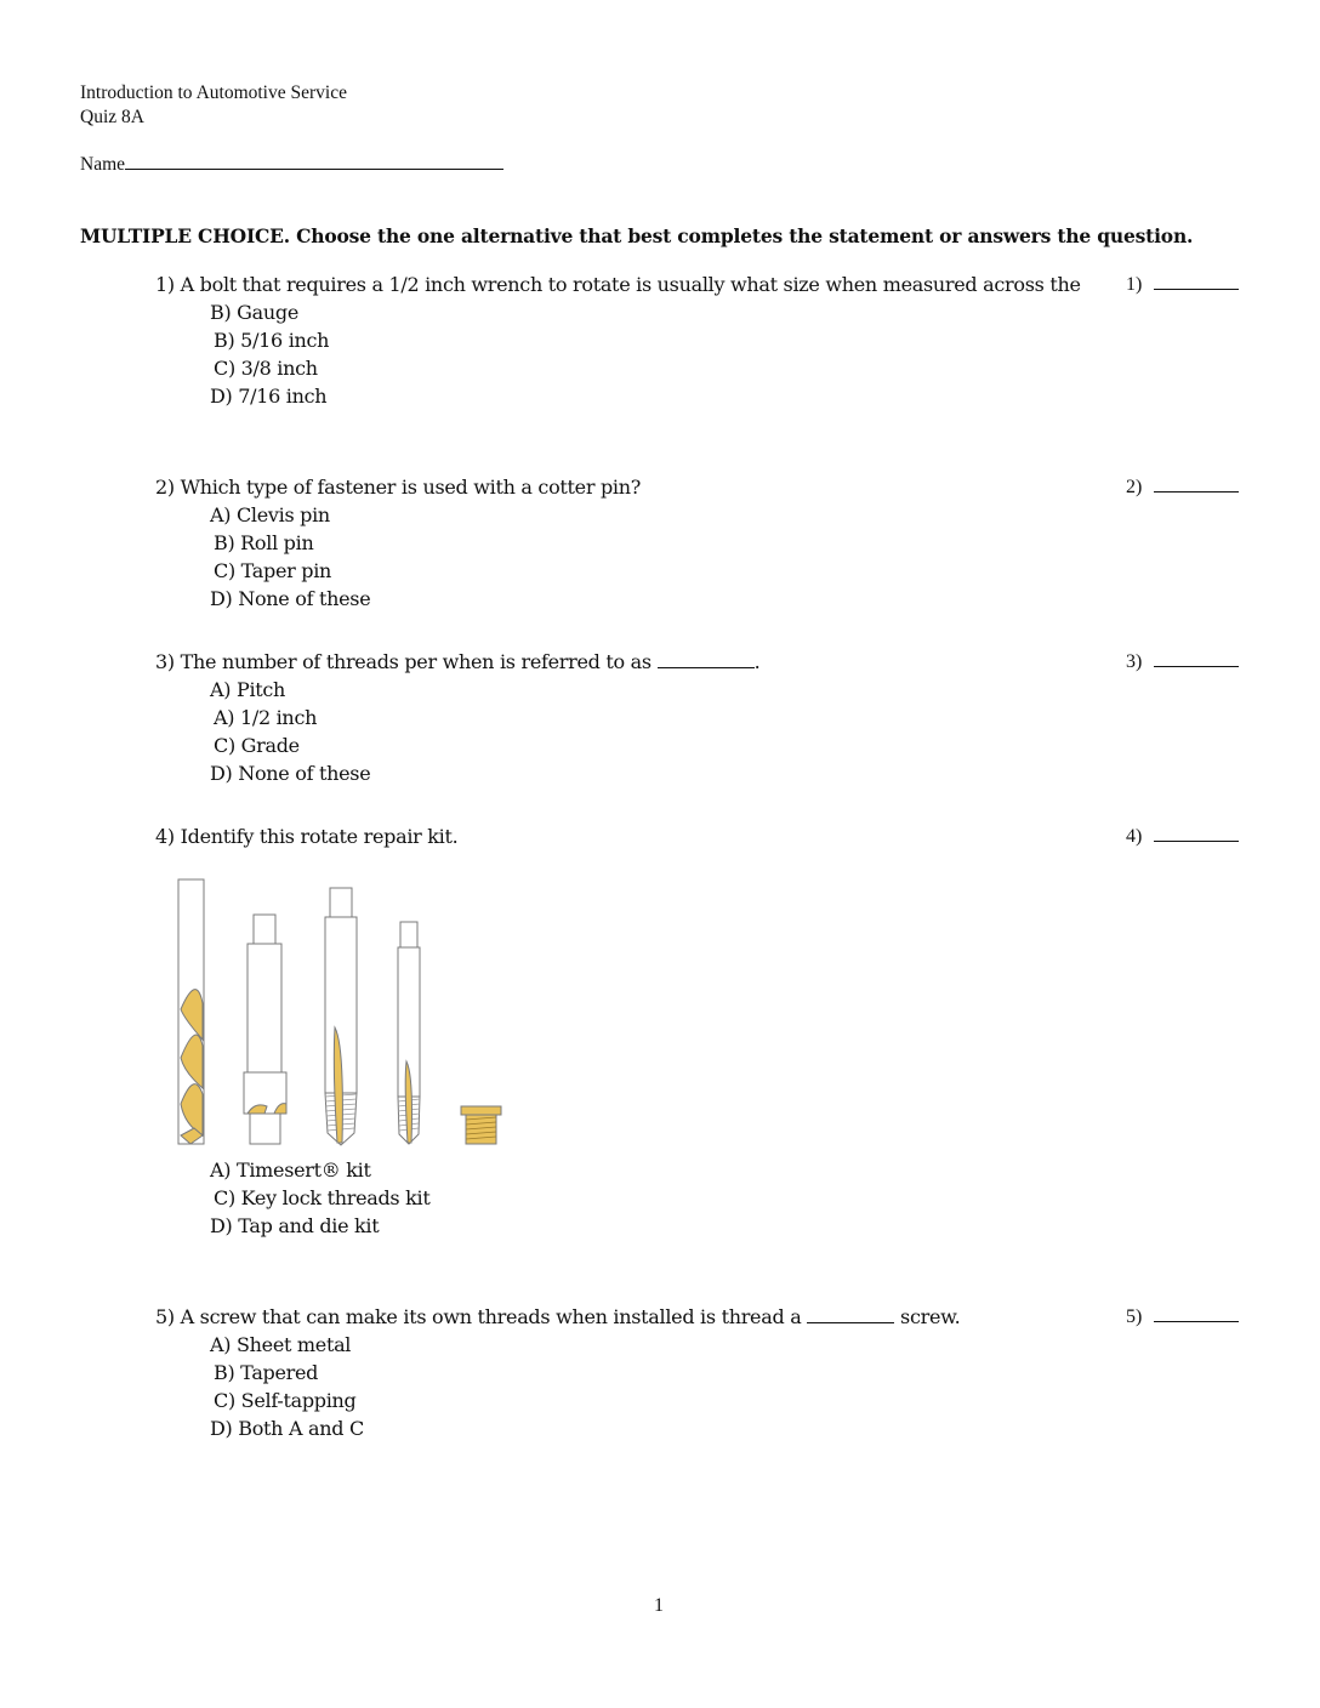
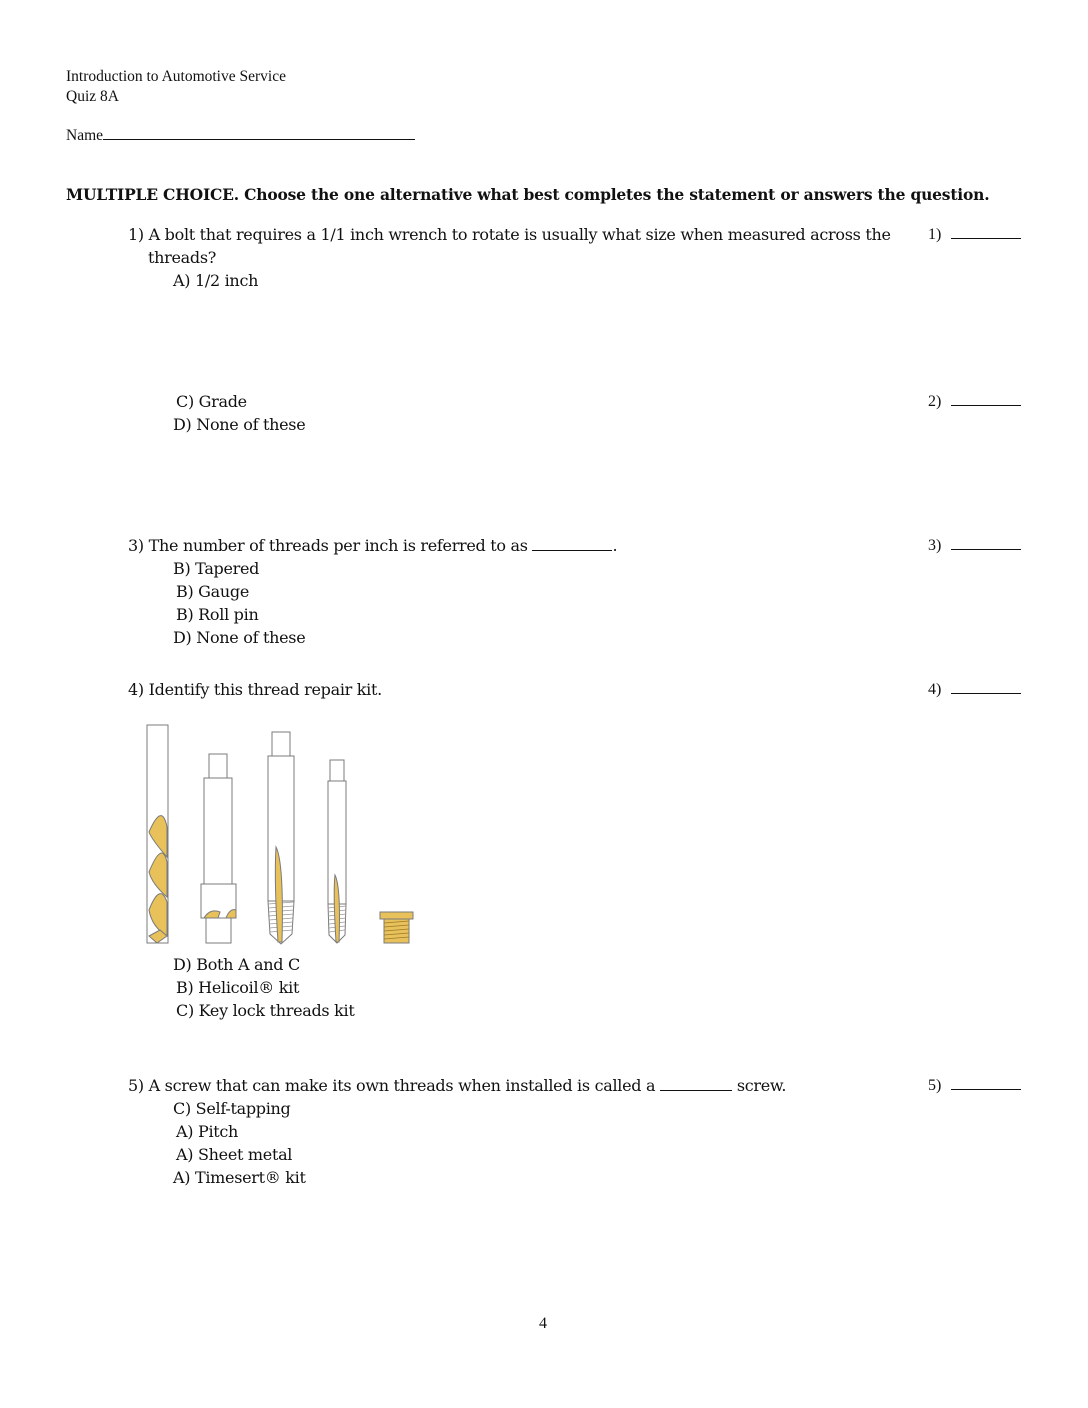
  Introduction to Automotive Service
  Quiz 8A
  Name
- MULTIPLE CHOICE. Choose the one alternative that best completes the statement or answers the question.
+ MULTIPLE CHOICE. Choose the one alternative what best completes the statement or answers the question.
- 1) A bolt that requires a 1/2 inch wrench to rotate is usually what size when measured across the
+ 1) A bolt that requires a 1/1 inch wrench to rotate is usually what size when measured across the
+ threads?
- B) Gauge
+ A) 1/2 inch
- B) 5/16 inch
- C) 3/8 inch
- D) 7/16 inch
  1)
- 2) Which type of fastener is used with a cotter pin?
- A) Clevis pin
- B) Roll pin
+ C) Grade
- C) Taper pin
  D) None of these
  2)
- 3) The number of threads per when is referred to as .
+ 3) The number of threads per inch is referred to as .
- A) Pitch
+ B) Tapered
- A) 1/2 inch
+ B) Gauge
- C) Grade
+ B) Roll pin
  D) None of these
  3)
- 4) Identify this rotate repair kit.
+ 4) Identify this thread repair kit.
  4)
- A) Timesert® kit
+ D) Both A and C
+ B) Helicoil® kit
  C) Key lock threads kit
- D) Tap and die kit
- 5) A screw that can make its own threads when installed is thread a screw.
+ 5) A screw that can make its own threads when installed is called a screw.
- A) Sheet metal
+ C) Self-tapping
- B) Tapered
+ A) Pitch
- C) Self-tapping
+ A) Sheet metal
- D) Both A and C
+ A) Timesert® kit
  5)
- 1
+ 4
